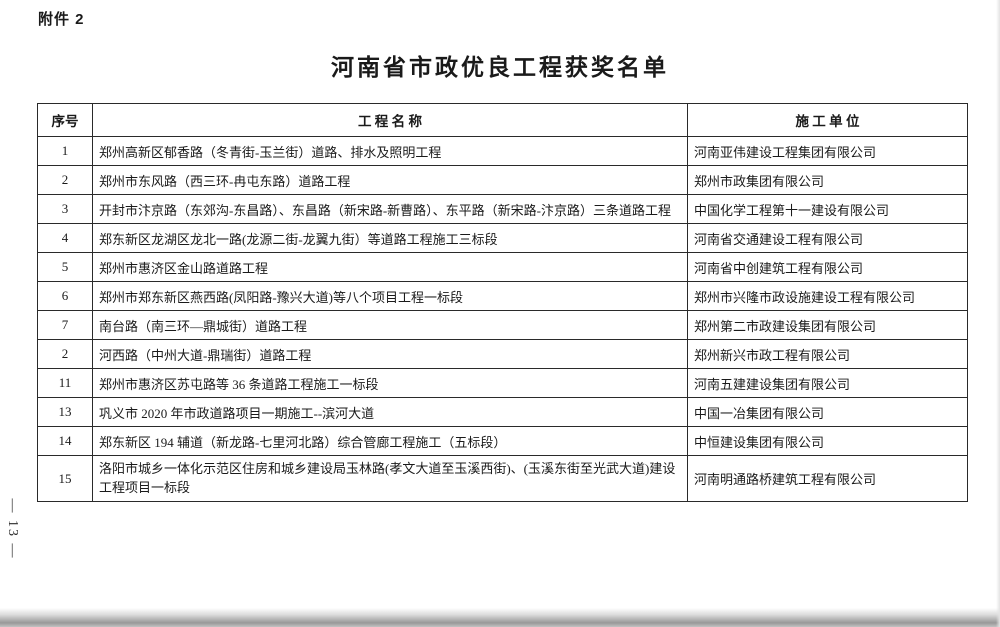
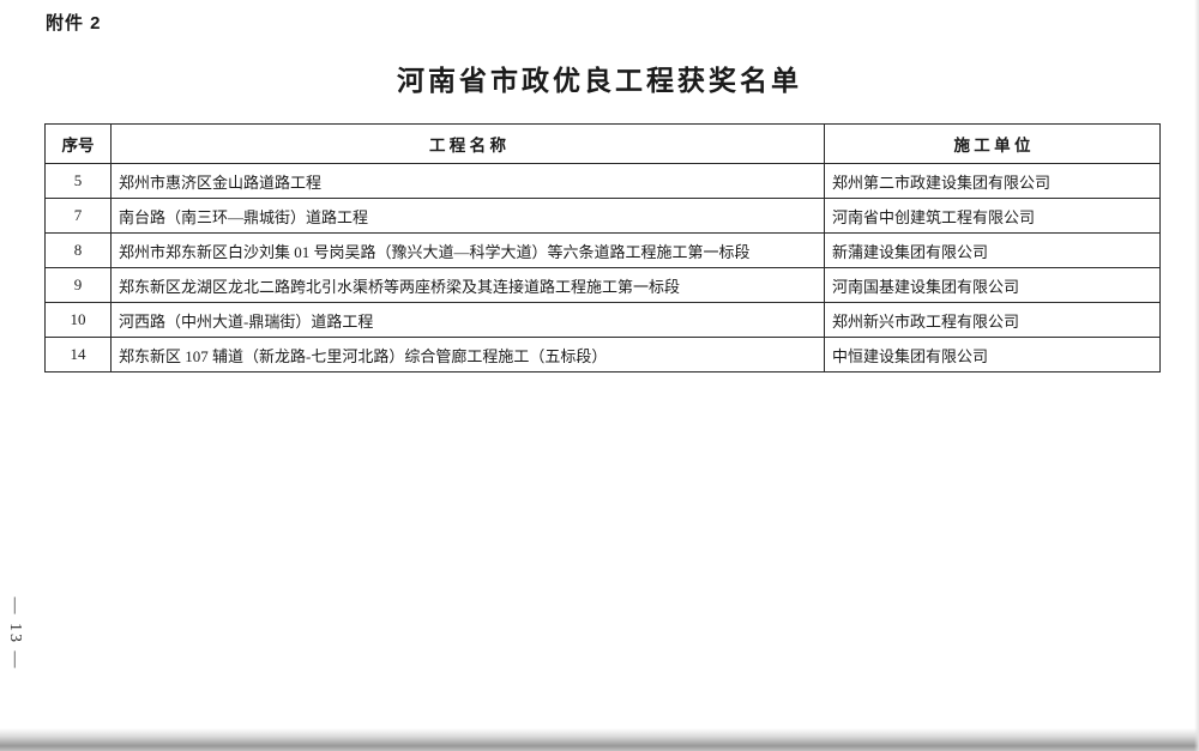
  附件 2
  河南省市政优良工程获奖名单
  序号	工 程 名 称	施 工 单 位
- 1	郑州高新区郁香路（冬青街-玉兰街）道路、排水及照明工程	河南亚伟建设工程集团有限公司
- 2	郑州市东风路（西三环-冉屯东路）道路工程	郑州市政集团有限公司
- 3	开封市汴京路（东郊沟-东昌路）、东昌路（新宋路-新曹路）、东平路（新宋路-汴京路）三条道路工程	中国化学工程第十一建设有限公司
- 4	郑东新区龙湖区龙北一路(龙源二街-龙翼九街）等道路工程施工三标段	河南省交通建设工程有限公司
- 5	郑州市惠济区金山路道路工程	河南省中创建筑工程有限公司
+ 5	郑州市惠济区金山路道路工程	郑州第二市政建设集团有限公司
- 6	郑州市郑东新区燕西路(凤阳路-豫兴大道)等八个项目工程一标段	郑州市兴隆市政设施建设工程有限公司
- 7	南台路（南三环—鼎城街）道路工程	郑州第二市政建设集团有限公司
+ 7	南台路（南三环—鼎城街）道路工程	河南省中创建筑工程有限公司
+ 8	郑州市郑东新区白沙刘集 01 号岗吴路（豫兴大道—科学大道）等六条道路工程施工第一标段	新蒲建设集团有限公司
+ 9	郑东新区龙湖区龙北二路跨北引水渠桥等两座桥梁及其连接道路工程施工第一标段	河南国基建设集团有限公司
- 2	河西路（中州大道-鼎瑞街）道路工程	郑州新兴市政工程有限公司
+ 10	河西路（中州大道-鼎瑞街）道路工程	郑州新兴市政工程有限公司
- 11	郑州市惠济区苏屯路等 36 条道路工程施工一标段	河南五建建设集团有限公司
- 13	巩义市 2020 年市政道路项目一期施工--滨河大道	中国一冶集团有限公司
- 14	郑东新区 194 辅道（新龙路-七里河北路）综合管廊工程施工（五标段）	中恒建设集团有限公司
+ 14	郑东新区 107 辅道（新龙路-七里河北路）综合管廊工程施工（五标段）	中恒建设集团有限公司
- 15	洛阳市城乡一体化示范区住房和城乡建设局玉林路(孝文大道至玉溪西街)、(玉溪东街至光武大道)建设工程项目一标段	河南明通路桥建筑工程有限公司
